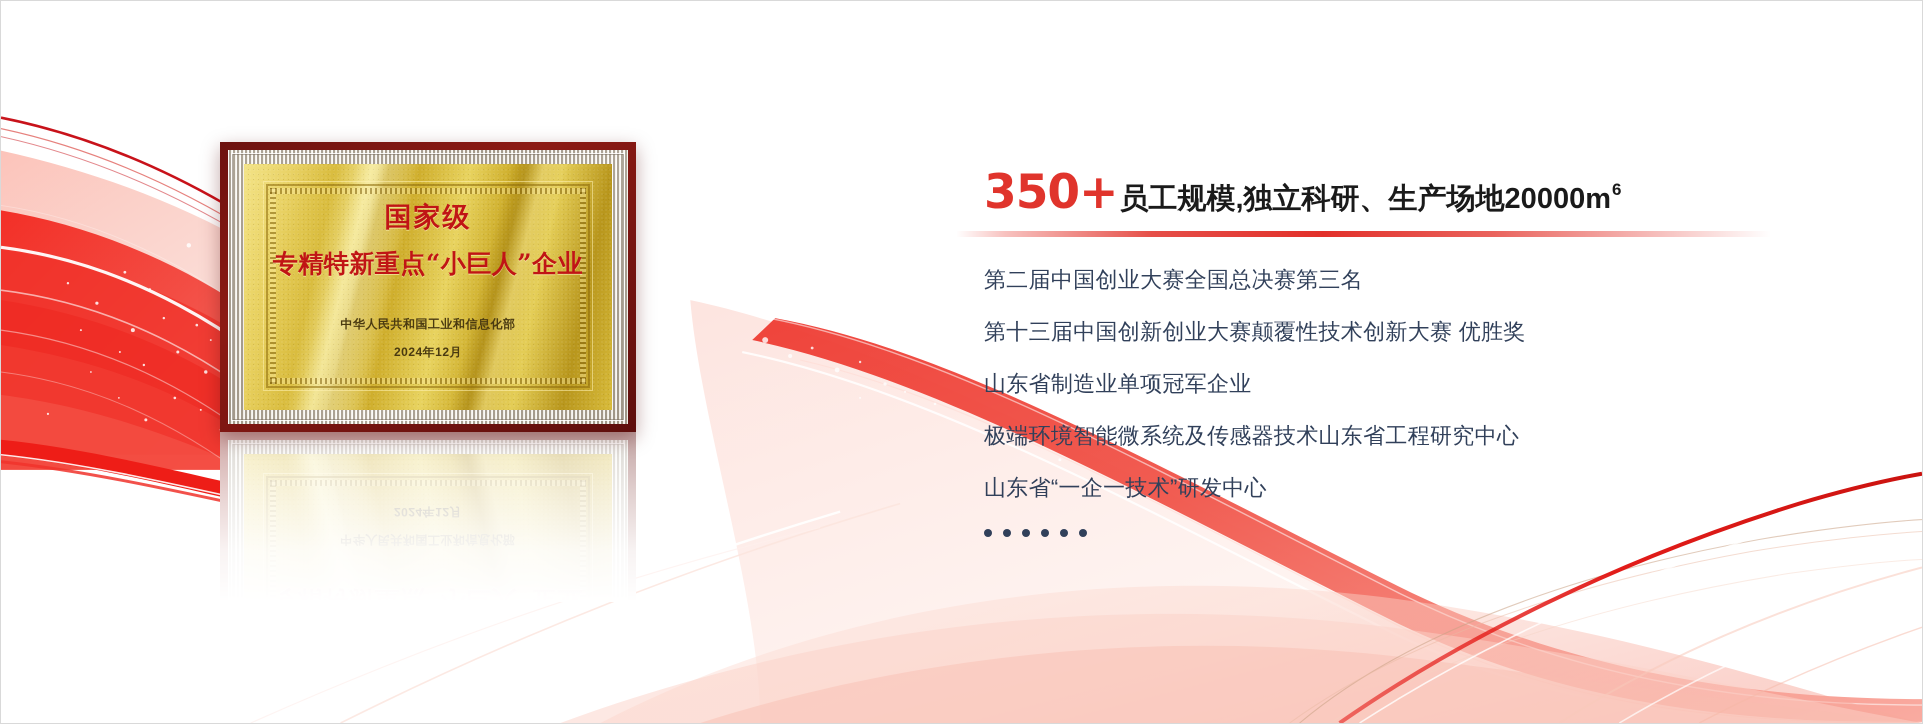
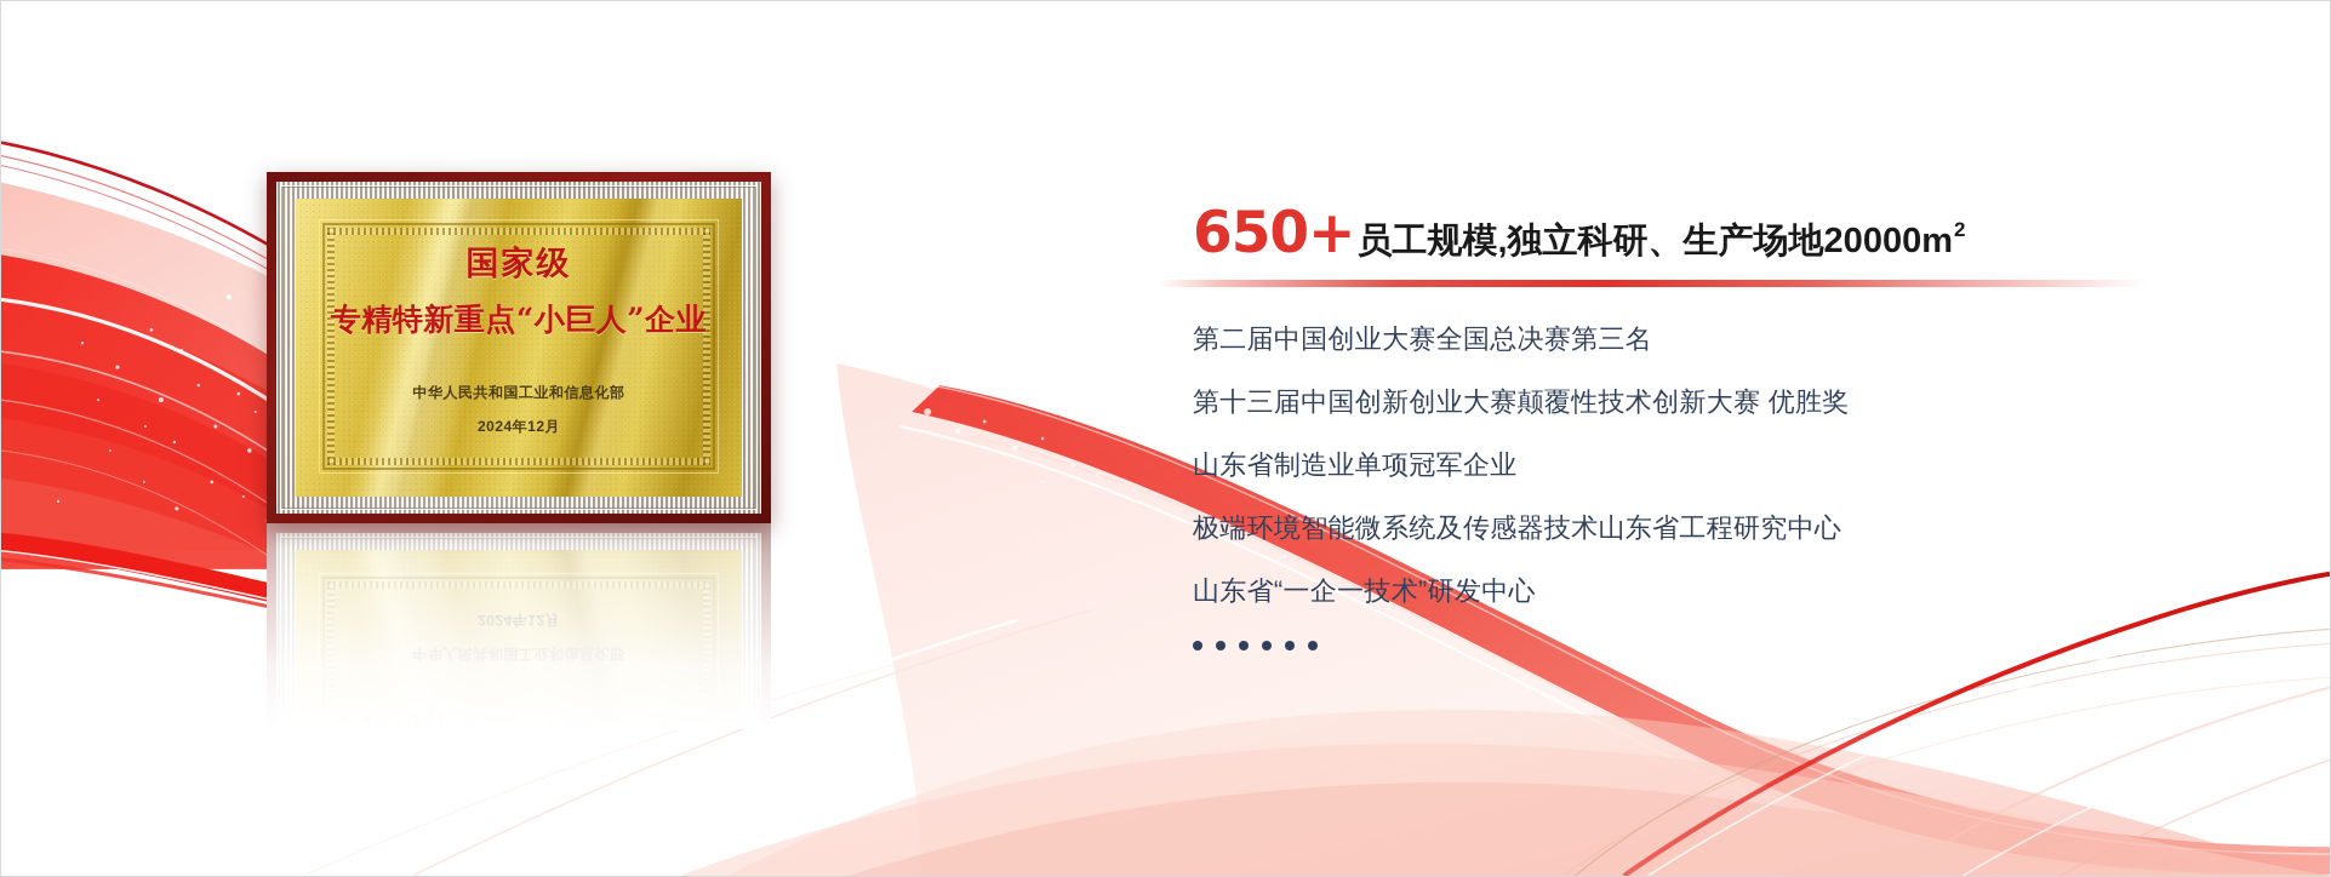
  国家级
  专精特新重点“小巨人”企业
  中华人民共和国工业和信息化部
  2024年12月
- 350+
+ 650+
  员工规模,独立科研、生产场地20000m
- 6
+ 2
  第二届中国创业大赛全国总决赛第三名
  第十三届中国创新创业大赛颠覆性技术创新大赛 优胜奖
  山东省制造业单项冠军企业
  极端环境智能微系统及传感器技术山东省工程研究中心
  山东省“一企一技术”研发中心
